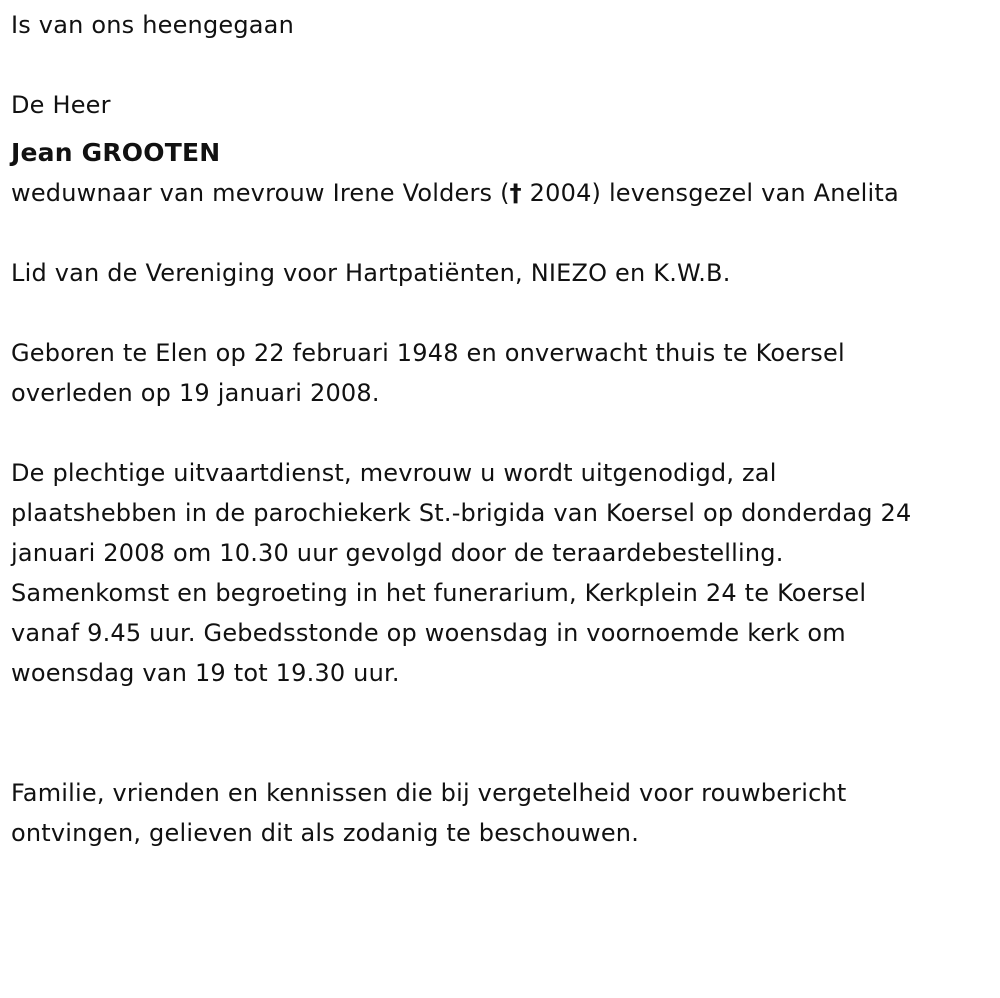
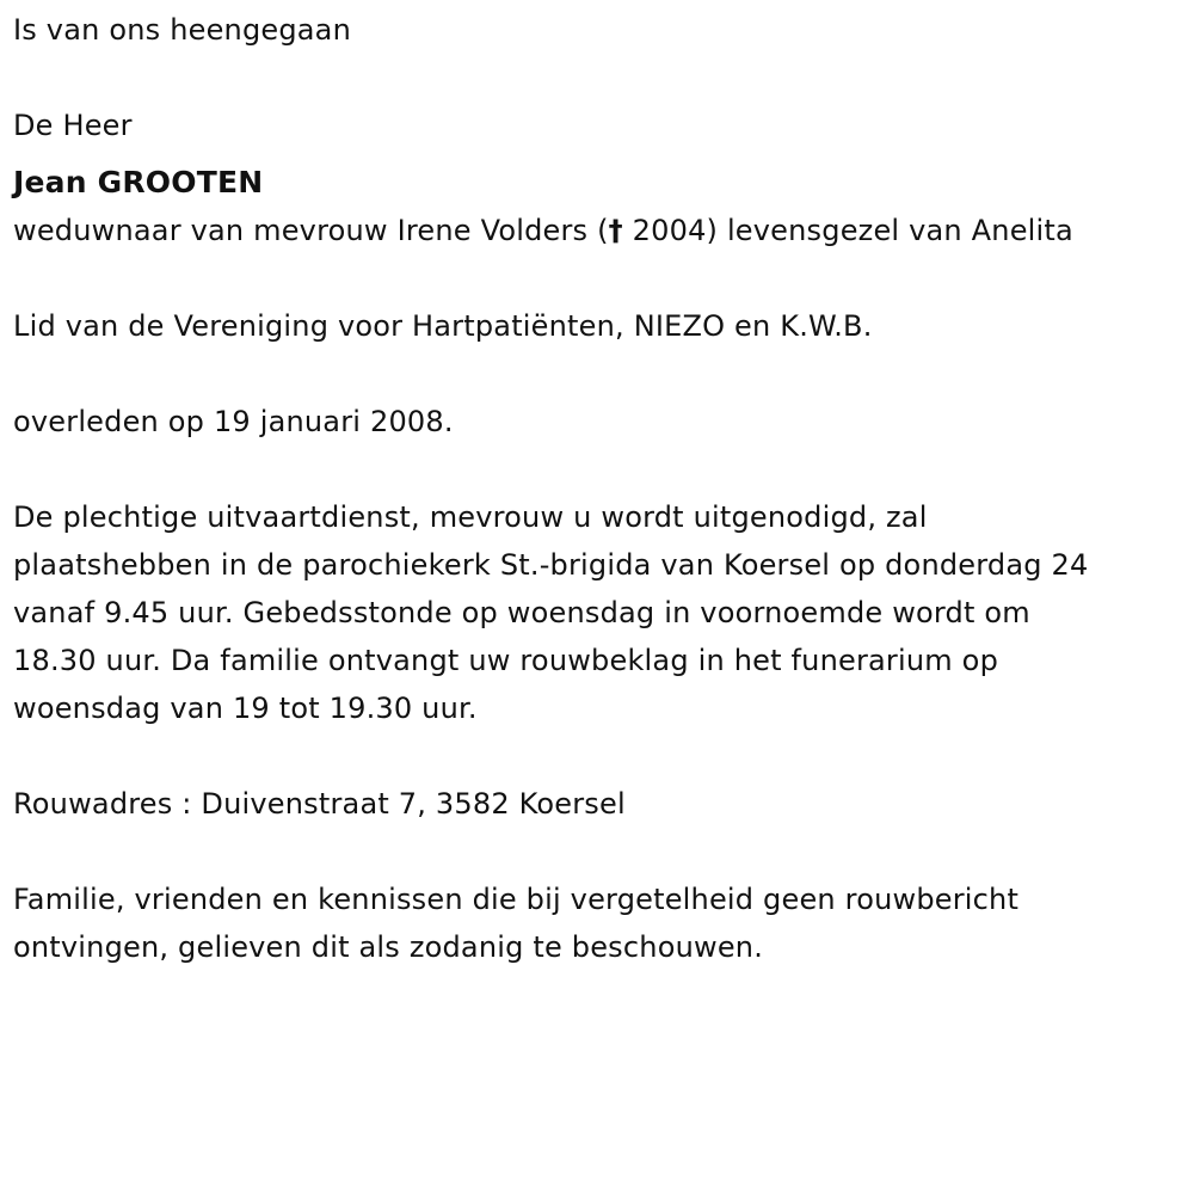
  Is van ons heengegaan
  De Heer
  Jean GROOTEN
  weduwnaar van mevrouw Irene Volders († 2004) levensgezel van Anelita
  Lid van de Vereniging voor Hartpatiënten, NIEZO en K.W.B.
- Geboren te Elen op 22 februari 1948 en onverwacht thuis te Koersel
  overleden op 19 januari 2008.
  De plechtige uitvaartdienst, mevrouw u wordt uitgenodigd, zal
  plaatshebben in de parochiekerk St.-brigida van Koersel op donderdag 24
- januari 2008 om 10.30 uur gevolgd door de teraardebestelling.
- Samenkomst en begroeting in het funerarium, Kerkplein 24 te Koersel
- vanaf 9.45 uur. Gebedsstonde op woensdag in voornoemde kerk om
+ vanaf 9.45 uur. Gebedsstonde op woensdag in voornoemde wordt om
+ 18.30 uur. Da familie ontvangt uw rouwbeklag in het funerarium op
  woensdag van 19 tot 19.30 uur.
+ Rouwadres : Duivenstraat 7, 3582 Koersel
- Familie, vrienden en kennissen die bij vergetelheid voor rouwbericht
+ Familie, vrienden en kennissen die bij vergetelheid geen rouwbericht
  ontvingen, gelieven dit als zodanig te beschouwen.
